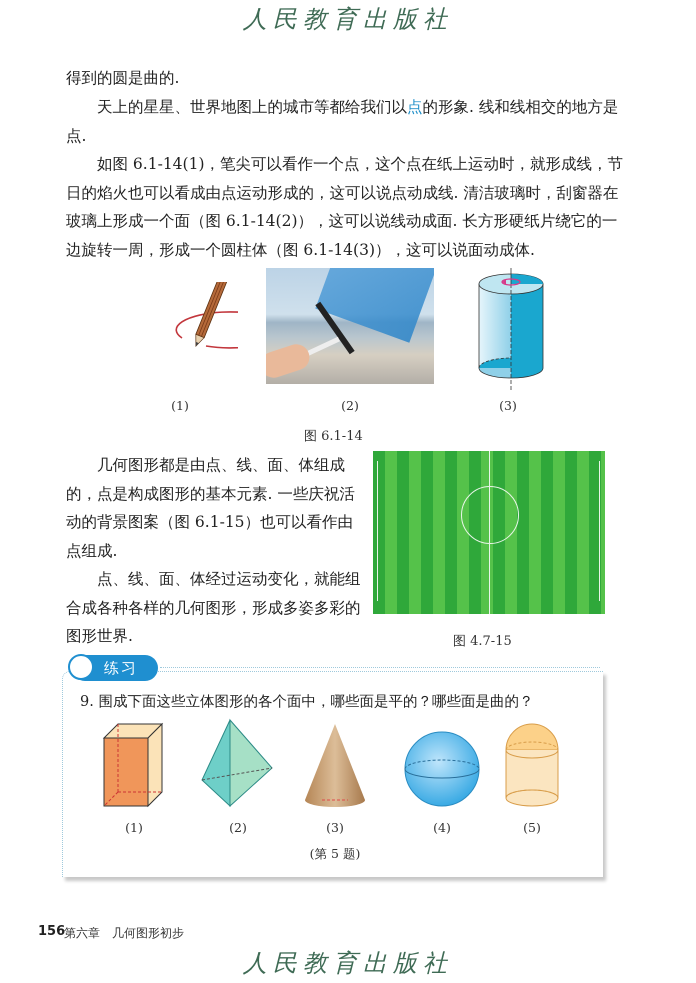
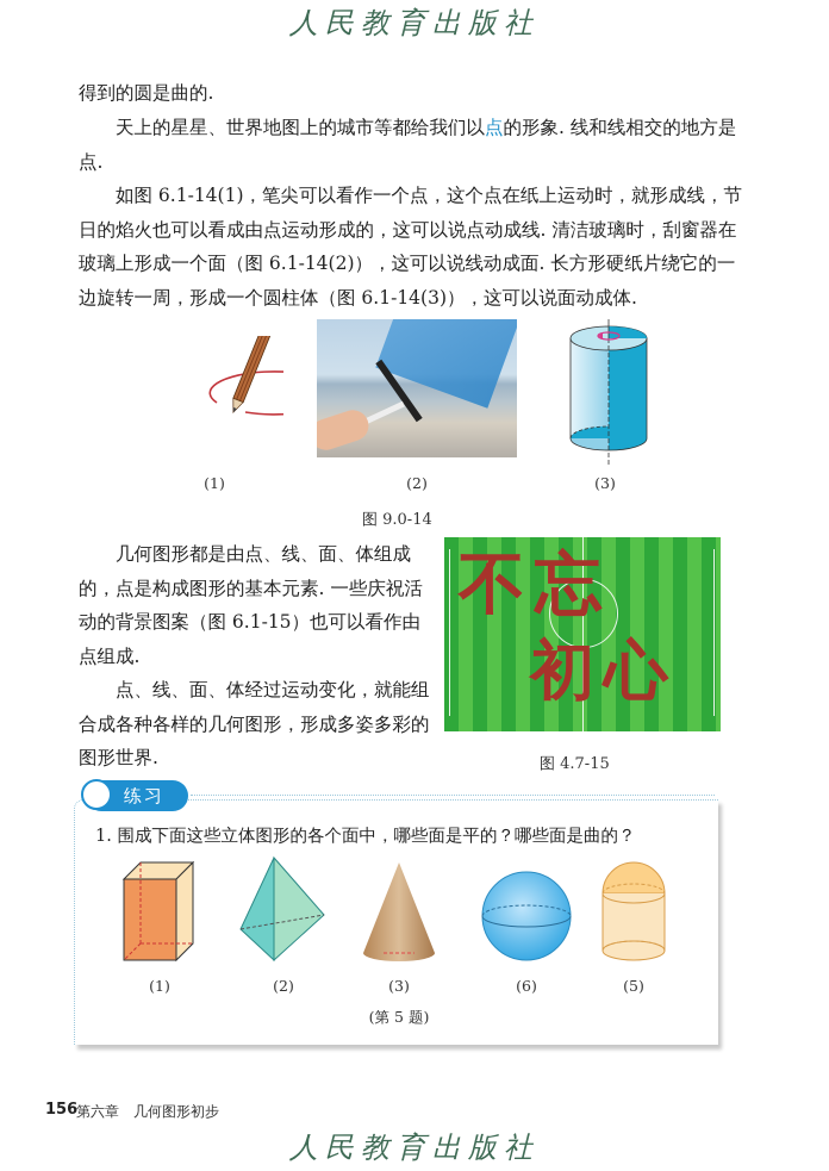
  人民教育出版社
  得到的圆是曲的.
  天上的星星、世界地图上的城市等都给我们以点的形象. 线和线相交的地方是点.
  如图 6.1-14(1)，笔尖可以看作一个点，这个点在纸上运动时，就形成线，节日的焰火也可以看成由点运动形成的，这可以说点动成线. 清洁玻璃时，刮窗器在玻璃上形成一个面（图 6.1-14(2)），这可以说线动成面. 长方形硬纸片绕它的一边旋转一周，形成一个圆柱体（图 6.1-14(3)），这可以说面动成体.
  (1)
  (2)
  (3)
- 图 6.1-14
+ 图 9.0-14
  几何图形都是由点、线、面、体组成的，点是构成图形的基本元素. 一些庆祝活动的背景图案（图 6.1-15）也可以看作由点组成.
  点、线、面、体经过运动变化，就能组合成各种各样的几何图形，形成多姿多彩的图形世界.
+ 不忘
+ 初心
  图 4.7-15
  练习
- 9. 围成下面这些立体图形的各个面中，哪些面是平的？哪些面是曲的？
+ 1. 围成下面这些立体图形的各个面中，哪些面是平的？哪些面是曲的？
  (1)
  (2)
  (3)
- (4)
+ (6)
  (5)
  (第 5 题)
  156
  第六章 几何图形初步
  人民教育出版社
